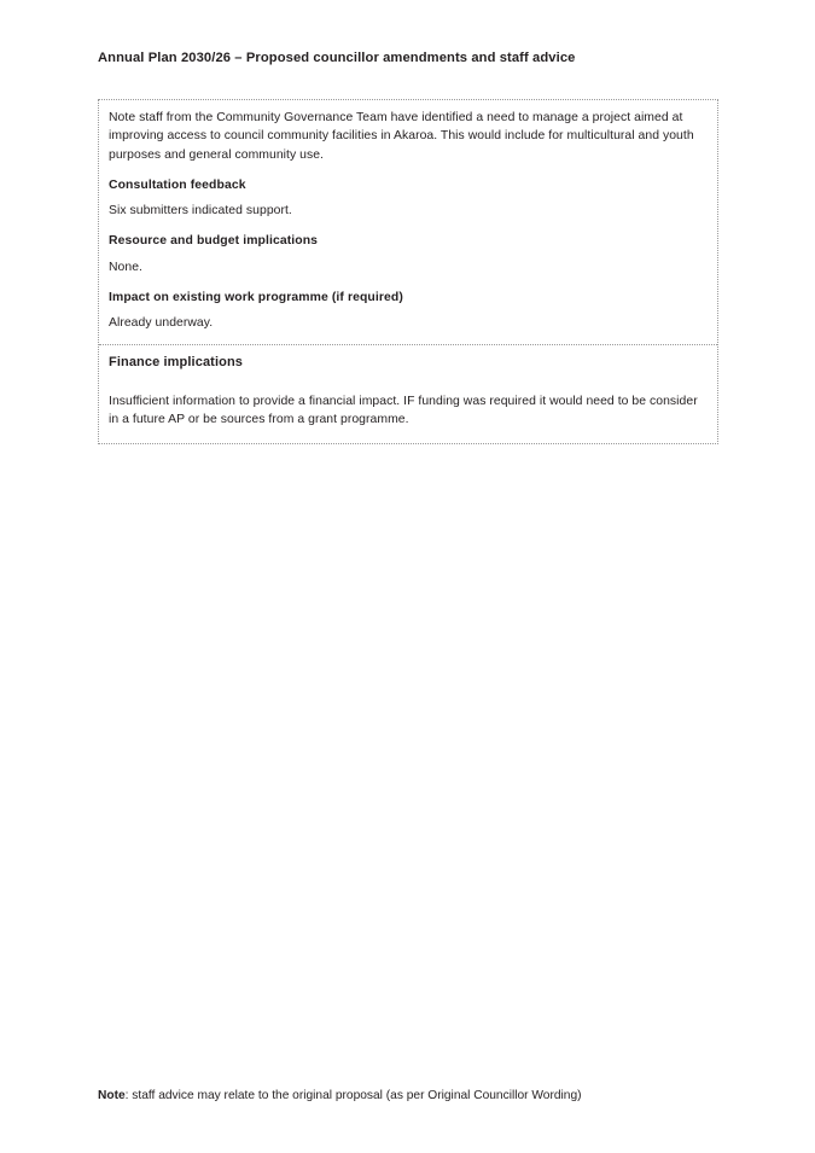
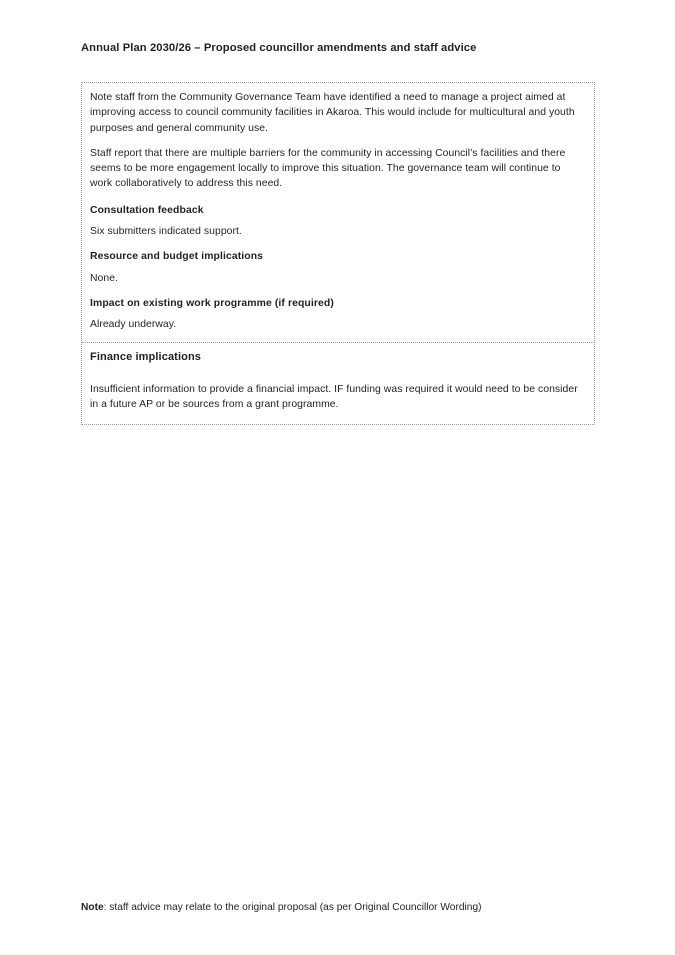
  Annual Plan 2030/26 – Proposed councillor amendments and staff advice
  Note staff from the Community Governance Team have identified a need to manage a project aimed at improving access to council community facilities in Akaroa. This would include for multicultural and youth purposes and general community use.
+ Staff report that there are multiple barriers for the community in accessing Council’s facilities and there seems to be more engagement locally to improve this situation. The governance team will continue to work collaboratively to address this need.
  Consultation feedback
  Six submitters indicated support.
  Resource and budget implications
  None.
  Impact on existing work programme (if required)
  Already underway.
  Finance implications
  Insufficient information to provide a financial impact. IF funding was required it would need to be consider in a future AP or be sources from a grant programme.
  Note: staff advice may relate to the original proposal (as per Original Councillor Wording)
